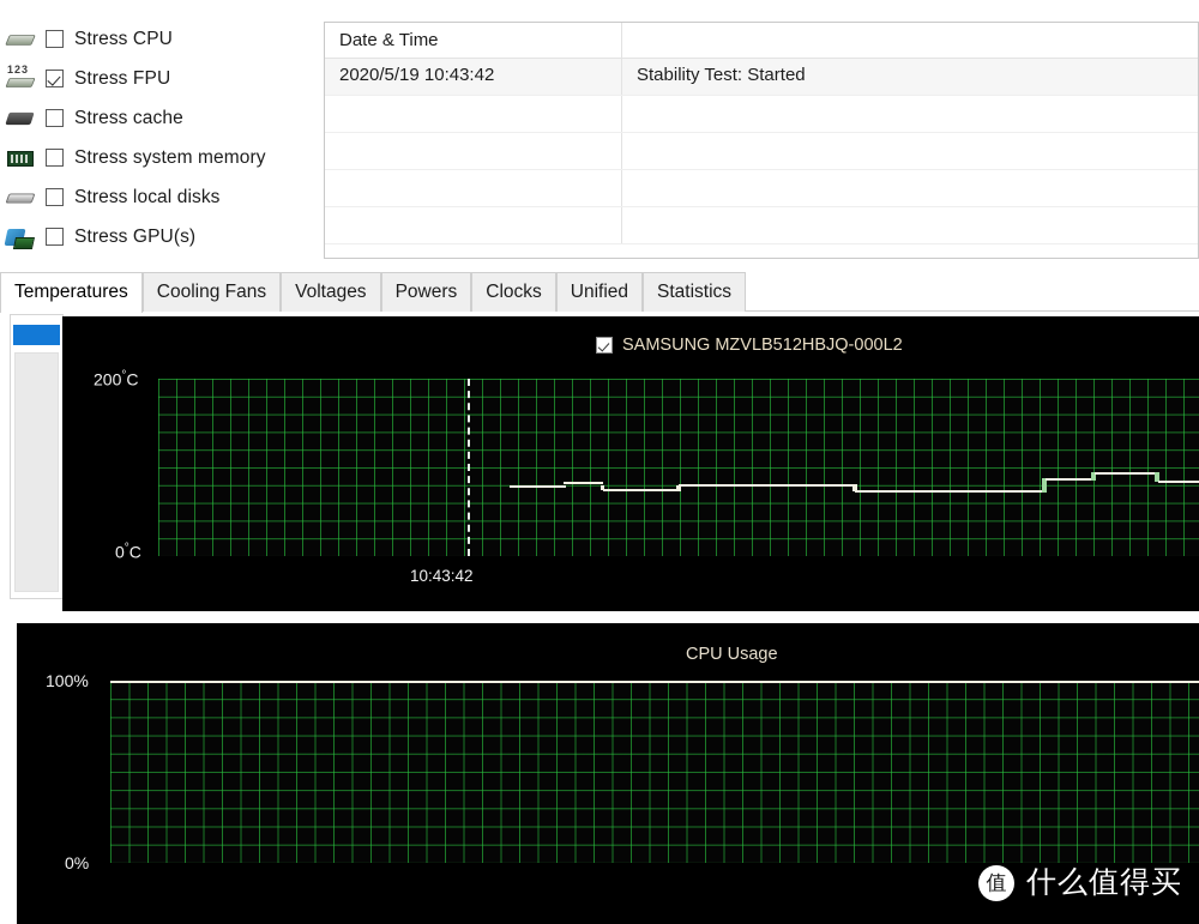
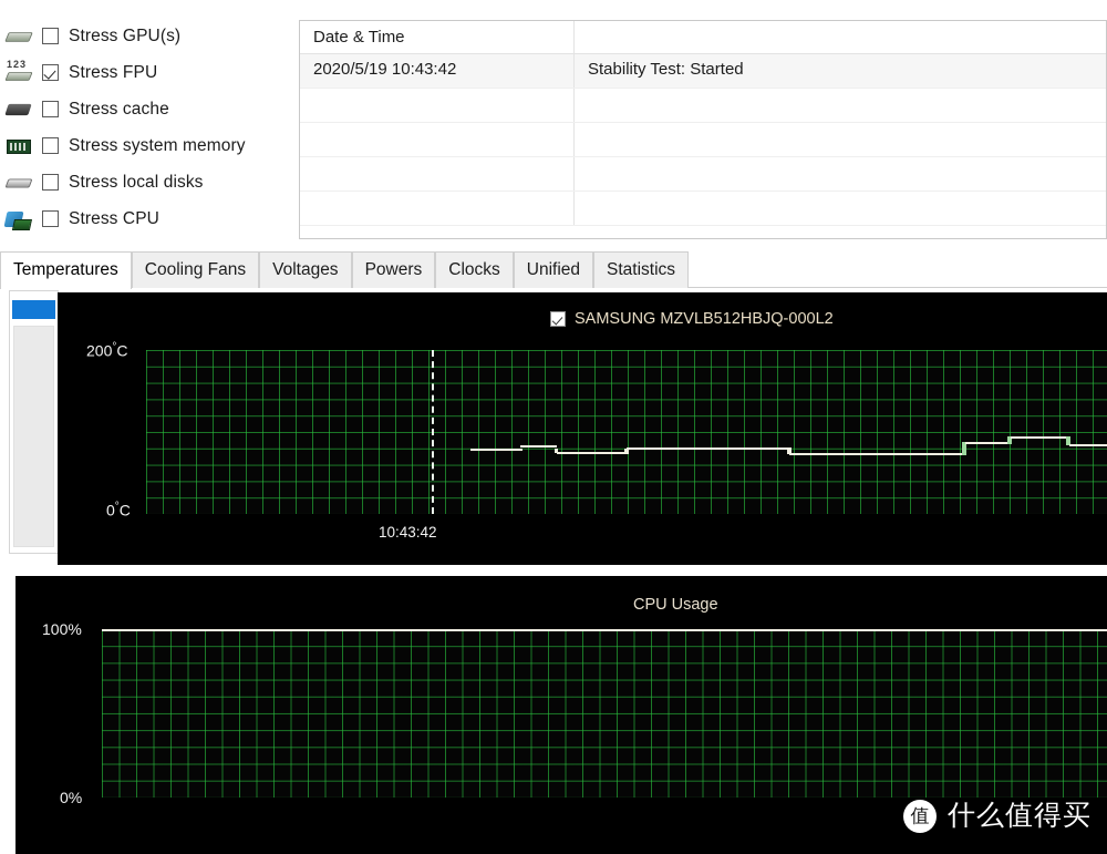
- Stress CPU
+ Stress GPU(s)
  123
  Stress FPU
  Stress cache
  Stress system memory
  Stress local disks
- Stress GPU(s)
+ Stress CPU
  Date & Time
  2020/5/19 10:43:42
  Stability Test: Started
  Temperatures
  Cooling Fans
  Voltages
  Powers
  Clocks
  Unified
  Statistics
  SAMSUNG MZVLB512HBJQ-000L2
  200°C
  0°C
  10:43:42
  CPU Usage
  100%
  0%
  值
  什么值得买
